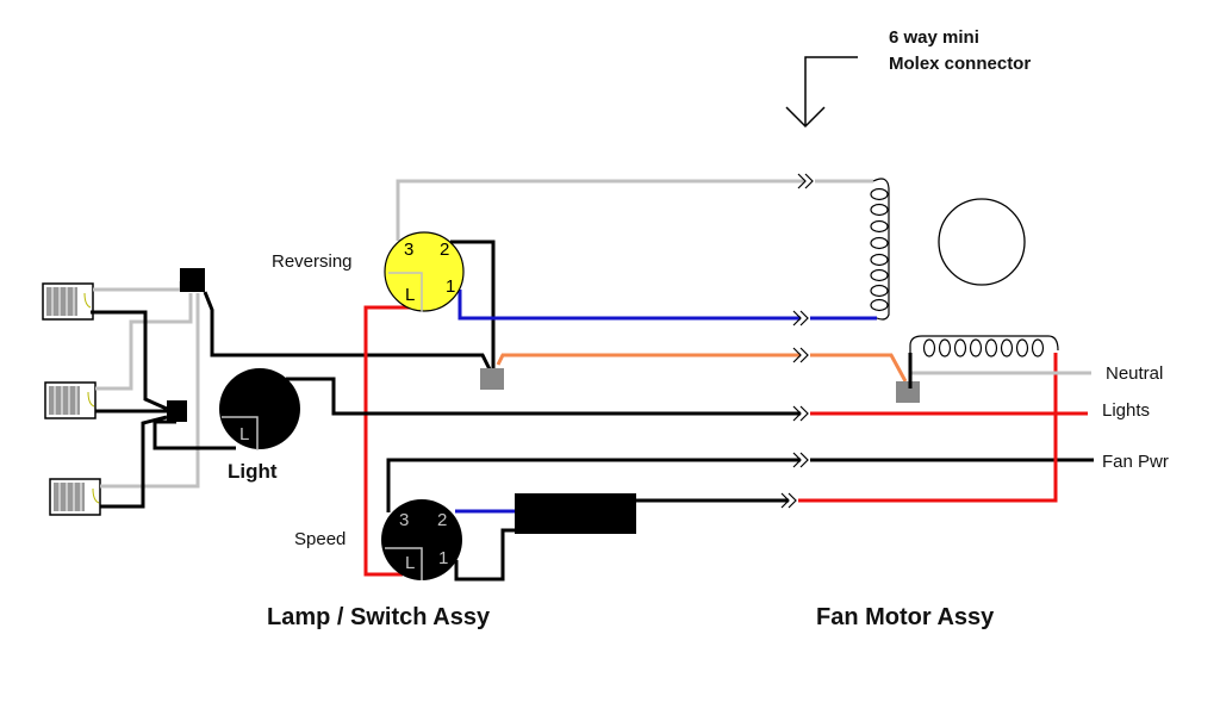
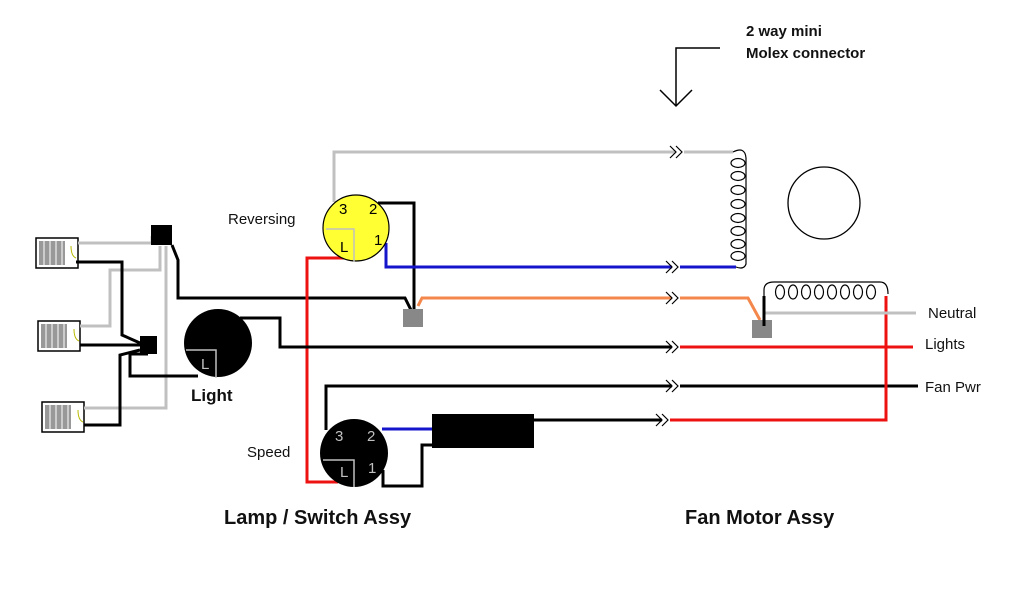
- 6 way mini
+ 2 way mini
  Molex connector
  3
  2
  L
  1
  Reversing
  L
  Light
  3
  2
  L
  1
  Speed
  Neutral
  Lights
  Fan Pwr
  Lamp / Switch Assy
  Fan Motor Assy
